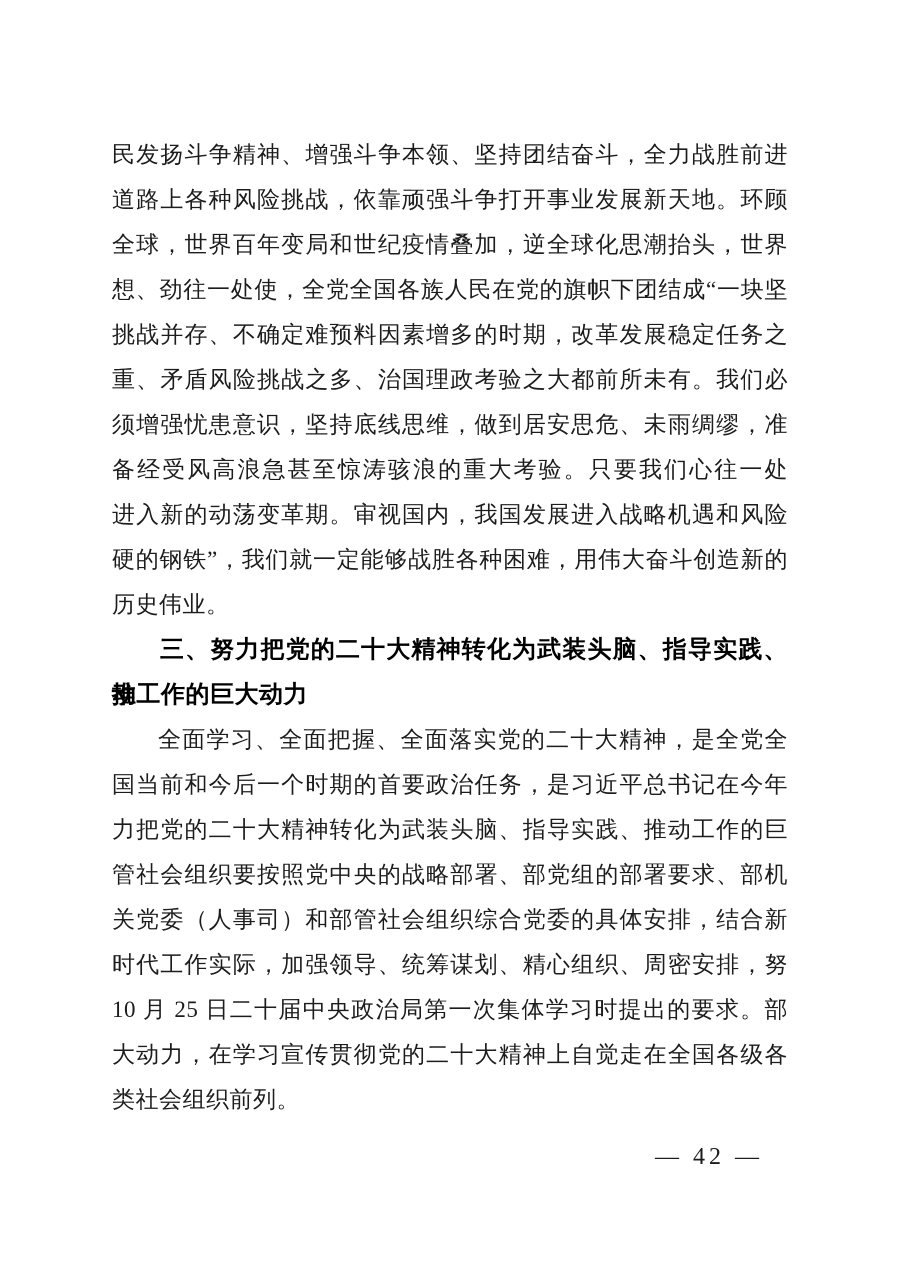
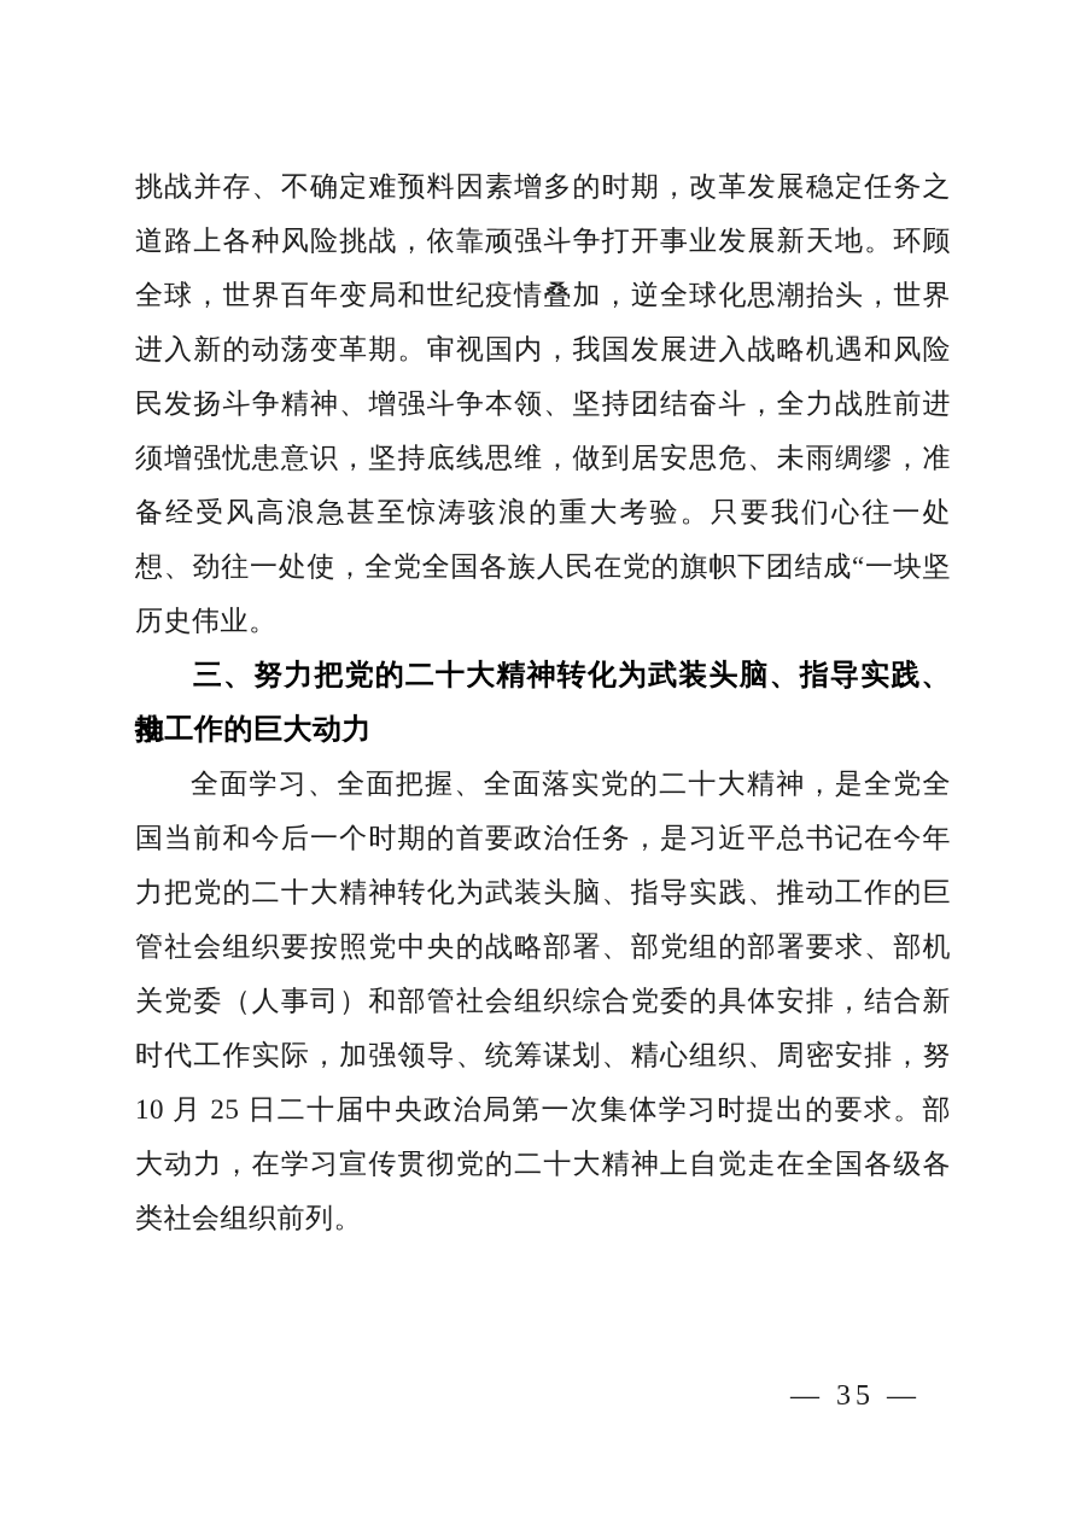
- 民发扬斗争精神、增强斗争本领、坚持团结奋斗，全力战胜前进
+ 挑战并存、不确定难预料因素增多的时期，改革发展稳定任务之
  道路上各种风险挑战，依靠顽强斗争打开事业发展新天地。环顾
  全球，世界百年变局和世纪疫情叠加，逆全球化思潮抬头，世界
- 想、劲往一处使，全党全国各族人民在党的旗帜下团结成“一块坚
+ 进入新的动荡变革期。审视国内，我国发展进入战略机遇和风险
- 挑战并存、不确定难预料因素增多的时期，改革发展稳定任务之
+ 民发扬斗争精神、增强斗争本领、坚持团结奋斗，全力战胜前进
- 重、矛盾风险挑战之多、治国理政考验之大都前所未有。我们必
  须增强忧患意识，坚持底线思维，做到居安思危、未雨绸缪，准
  备经受风高浪急甚至惊涛骇浪的重大考验。只要我们心往一处
- 进入新的动荡变革期。审视国内，我国发展进入战略机遇和风险
+ 想、劲往一处使，全党全国各族人民在党的旗帜下团结成“一块坚
- 硬的钢铁”，我们就一定能够战胜各种困难，用伟大奋斗创造新的
  历史伟业。
  三、努力把党的二十大精神转化为武装头脑、指导实践、推
  动工作的巨大动力
  全面学习、全面把握、全面落实党的二十大精神，是全党全
  国当前和今后一个时期的首要政治任务，是习近平总书记在今年
  力把党的二十大精神转化为武装头脑、指导实践、推动工作的巨
  管社会组织要按照党中央的战略部署、部党组的部署要求、部机
  关党委（人事司）和部管社会组织综合党委的具体安排，结合新
  时代工作实际，加强领导、统筹谋划、精心组织、周密安排，努
  10 月 25 日二十届中央政治局第一次集体学习时提出的要求。部
  大动力，在学习宣传贯彻党的二十大精神上自觉走在全国各级各
  类社会组织前列。
- — 42 —
+ — 35 —
